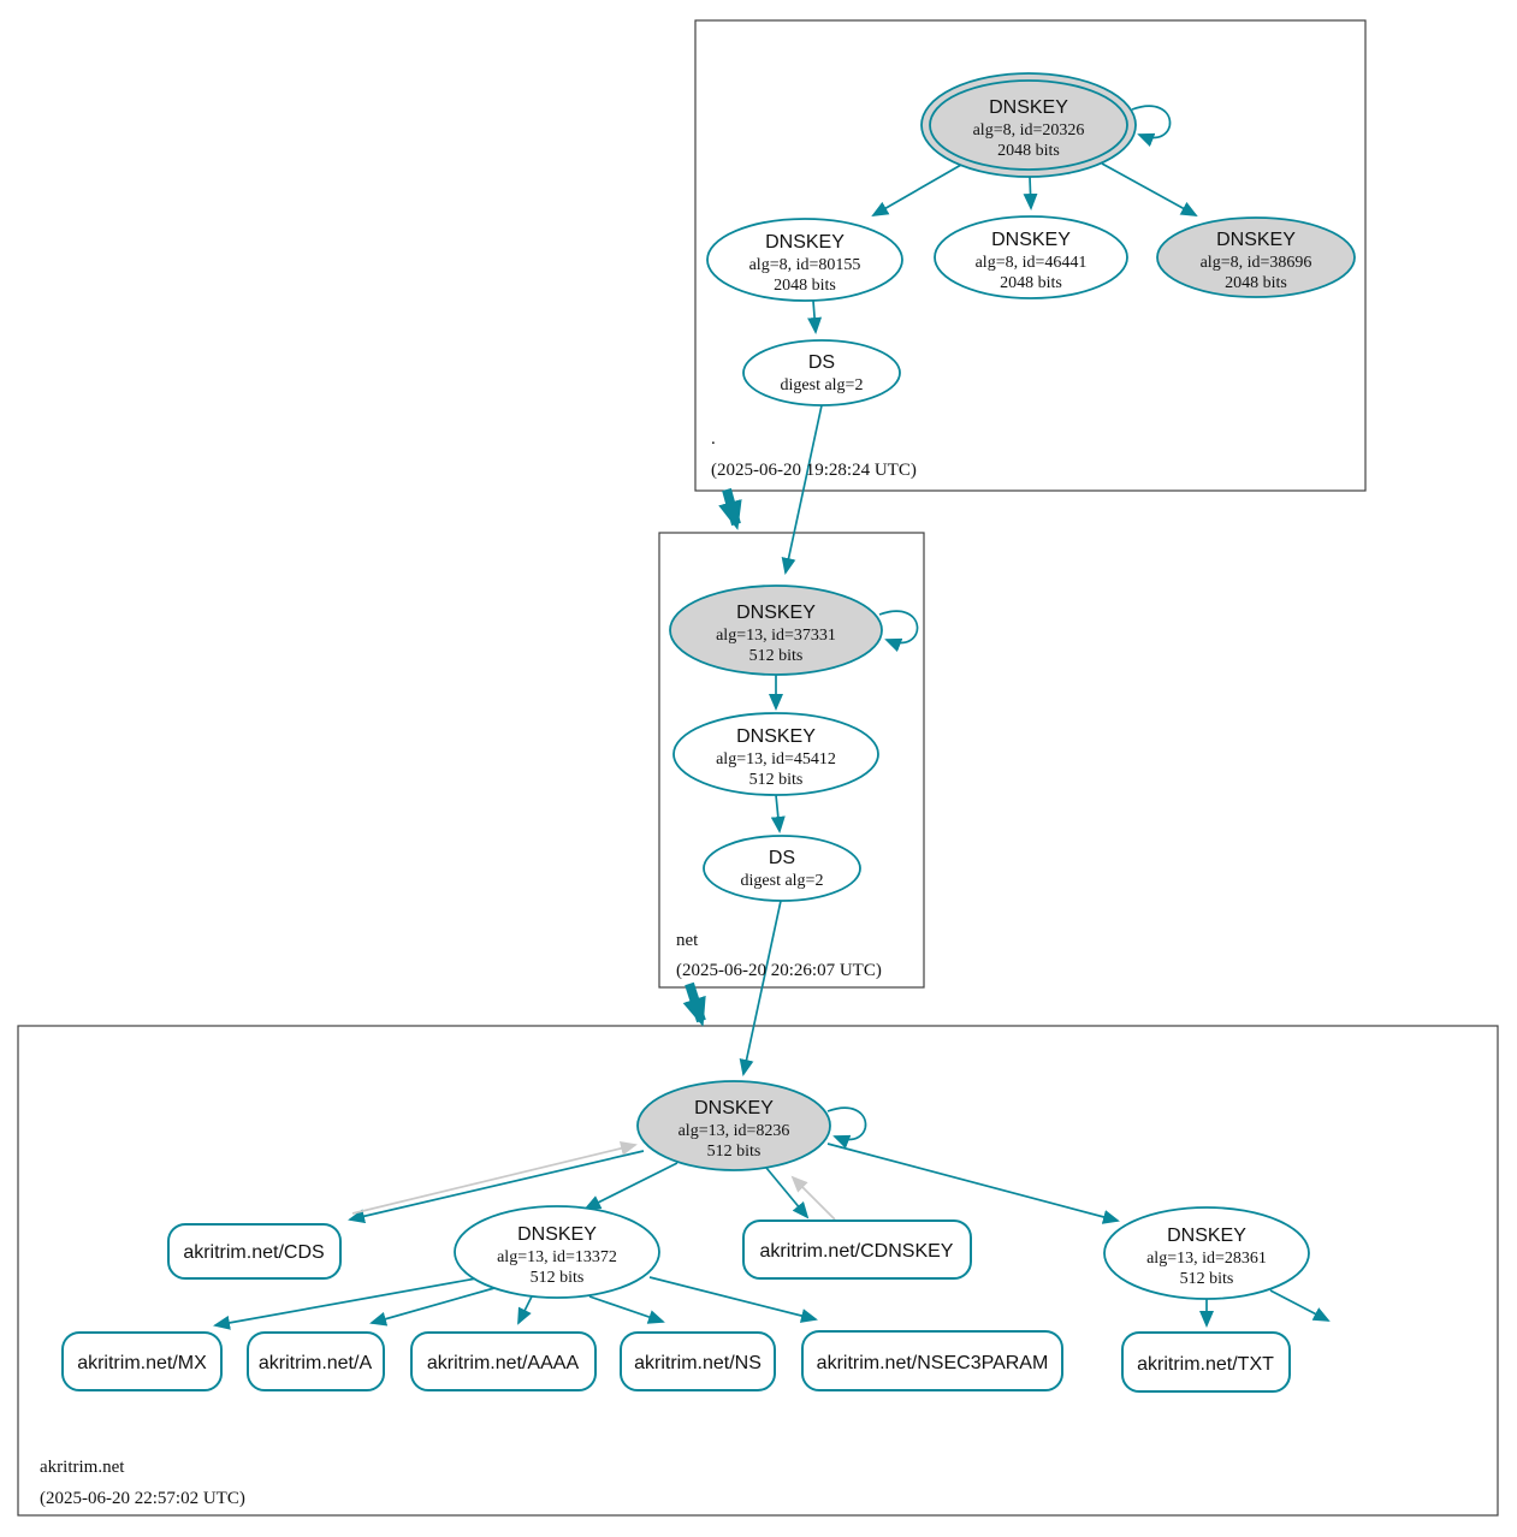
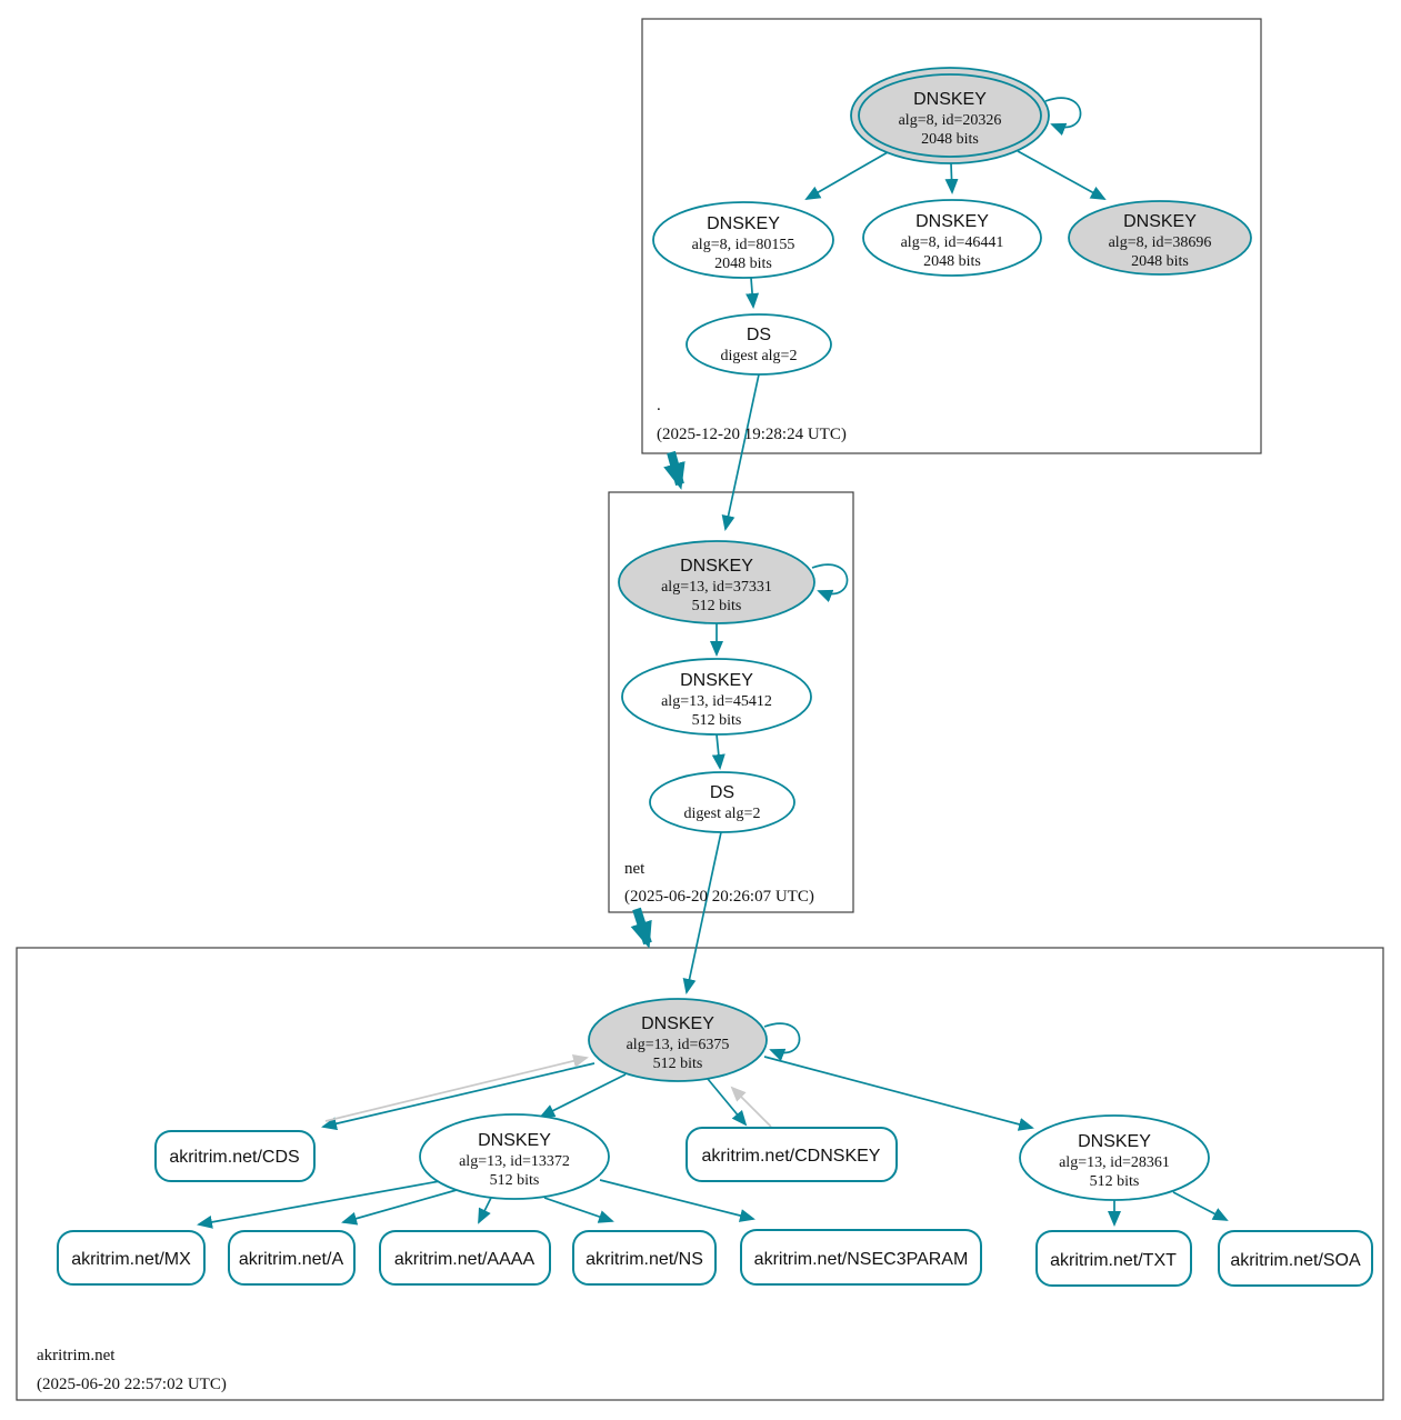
  DNSKEY
  alg=8, id=20326
  2048 bits
  DNSKEY
  alg=8, id=80155
  2048 bits
  DNSKEY
  alg=8, id=46441
  2048 bits
  DNSKEY
  alg=8, id=38696
  2048 bits
  DS
  digest alg=2
  .
- (2025-06-20 19:28:24 UTC)
+ (2025-12-20 19:28:24 UTC)
  DNSKEY
  alg=13, id=37331
  512 bits
  DNSKEY
  alg=13, id=45412
  512 bits
  DS
  digest alg=2
  net
  (2025-06-20 20:26:07 UTC)
  DNSKEY
- alg=13, id=8236
+ alg=13, id=6375
  512 bits
  DNSKEY
  alg=13, id=13372
  512 bits
  DNSKEY
  alg=13, id=28361
  512 bits
  akritrim.net/CDS
  akritrim.net/CDNSKEY
  akritrim.net/MX
  akritrim.net/A
  akritrim.net/AAAA
  akritrim.net/NS
  akritrim.net/NSEC3PARAM
  akritrim.net/TXT
+ akritrim.net/SOA
  akritrim.net
  (2025-06-20 22:57:02 UTC)
